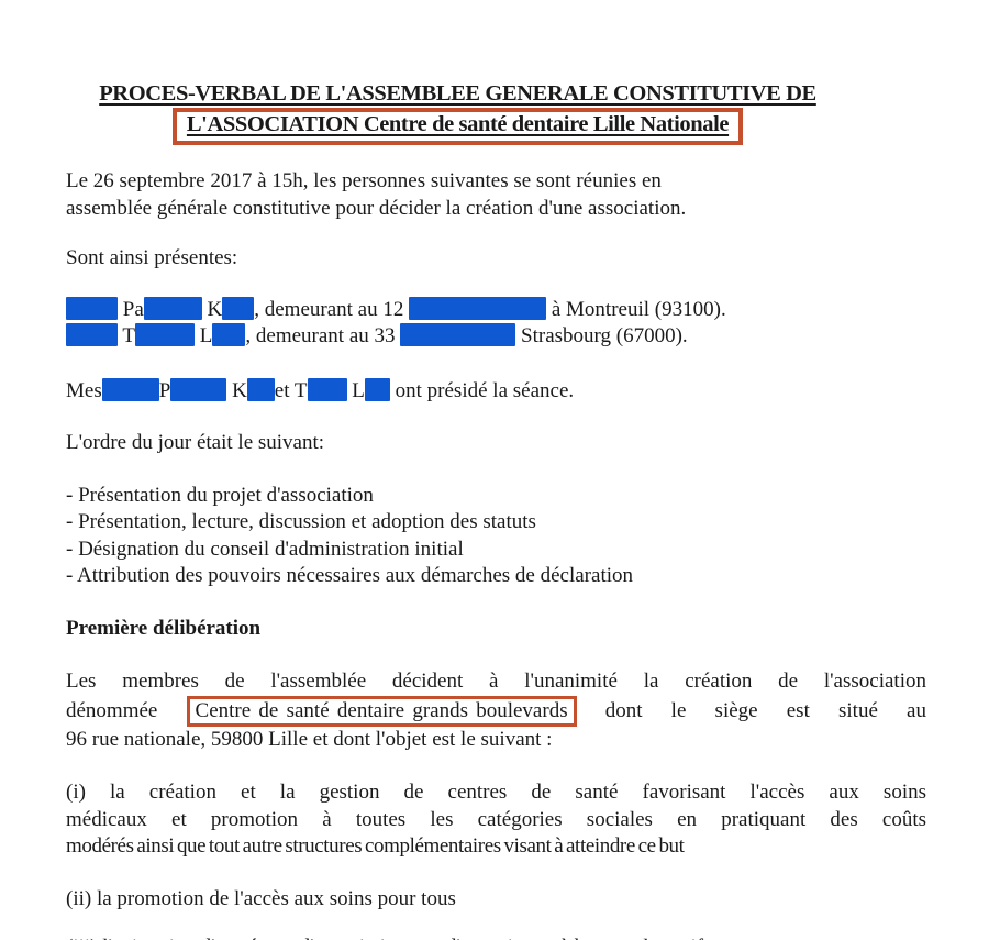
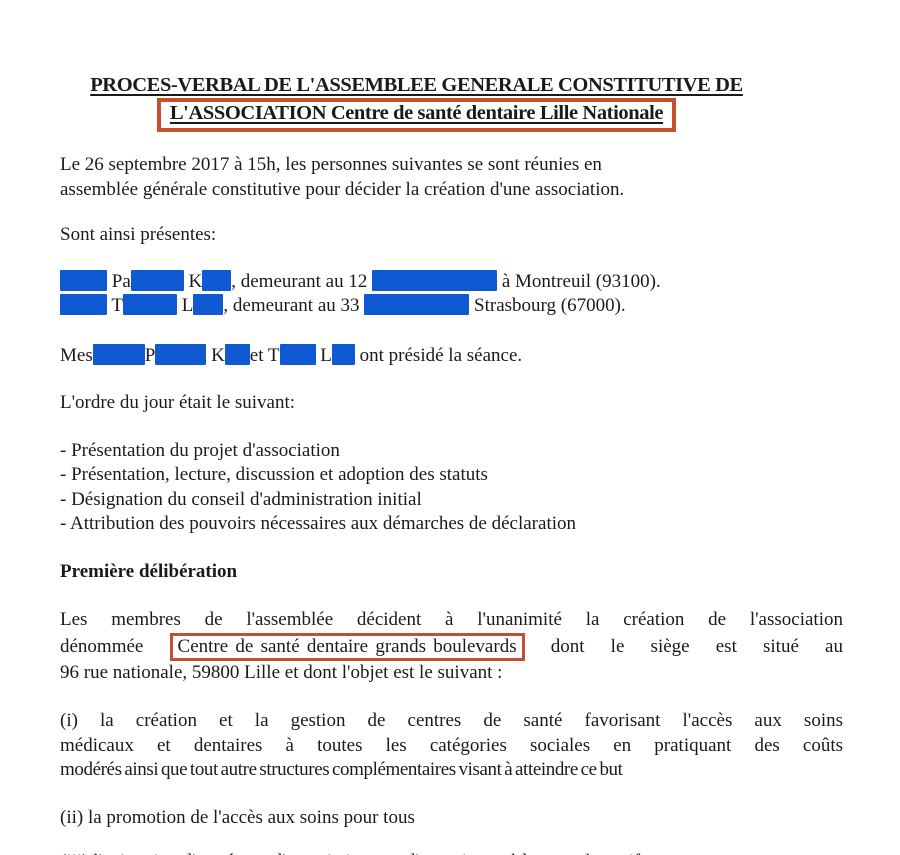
  PROCES-VERBAL DE L'ASSEMBLEE GENERALE CONSTITUTIVE DE
  L'ASSOCIATION Centre de santé dentaire Lille Nationale
  Le 26 septembre 2017 à 15h, les personnes suivantes se sont réunies en
  assemblée générale constitutive pour décider la création d'une association.
  Sont ainsi présentes:
  Pa K , demeurant au 12 à Montreuil (93100).
  T L , demeurant au 33 Strasbourg (67000).
  Mes P K et T L ont présidé la séance.
  L'ordre du jour était le suivant:
  - Présentation du projet d'association
  - Présentation, lecture, discussion et adoption des statuts
  - Désignation du conseil d'administration initial
  - Attribution des pouvoirs nécessaires aux démarches de déclaration
  Première délibération
  Les membres de l'assemblée décident à l'unanimité la création de l'association
  dénommée Centre de santé dentaire grands boulevards dont le siège est situé au
  96 rue nationale, 59800 Lille et dont l'objet est le suivant :
  (i) la création et la gestion de centres de santé favorisant l'accès aux soins
- médicaux et promotion à toutes les catégories sociales en pratiquant des coûts
+ médicaux et dentaires à toutes les catégories sociales en pratiquant des coûts
  modérés ainsi que tout autre structures complémentaires visant à atteindre ce but
  (ii) la promotion de l'accès aux soins pour tous
